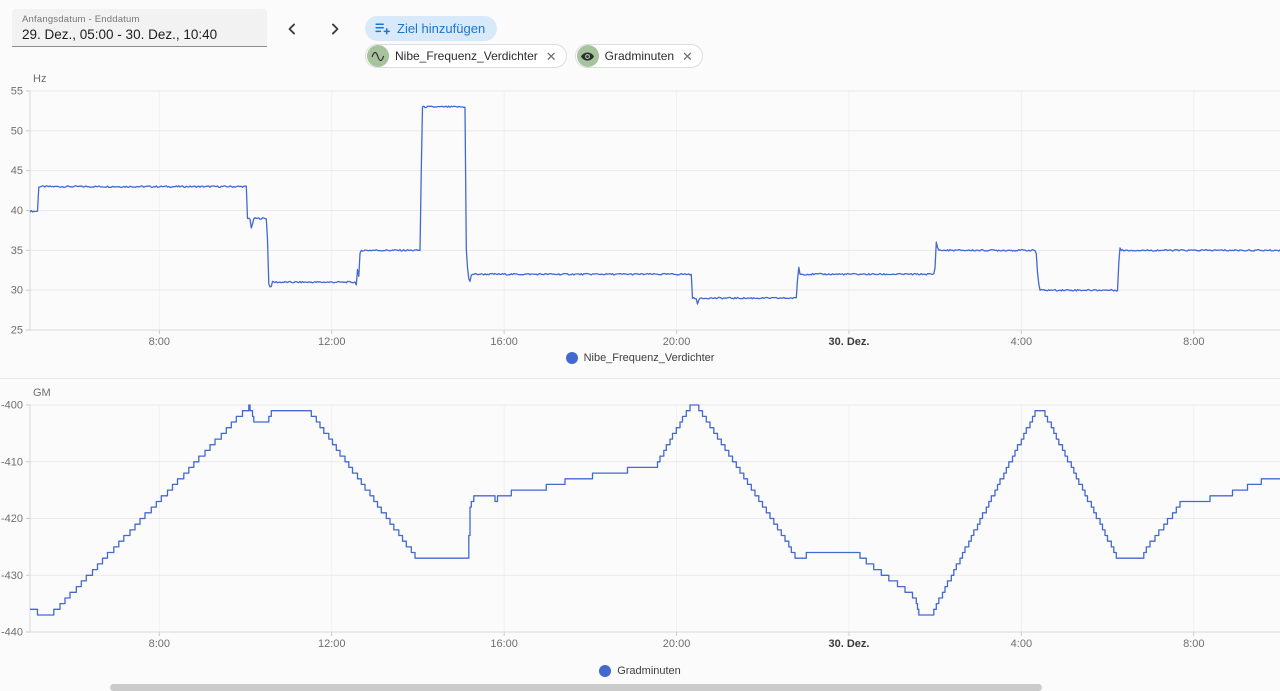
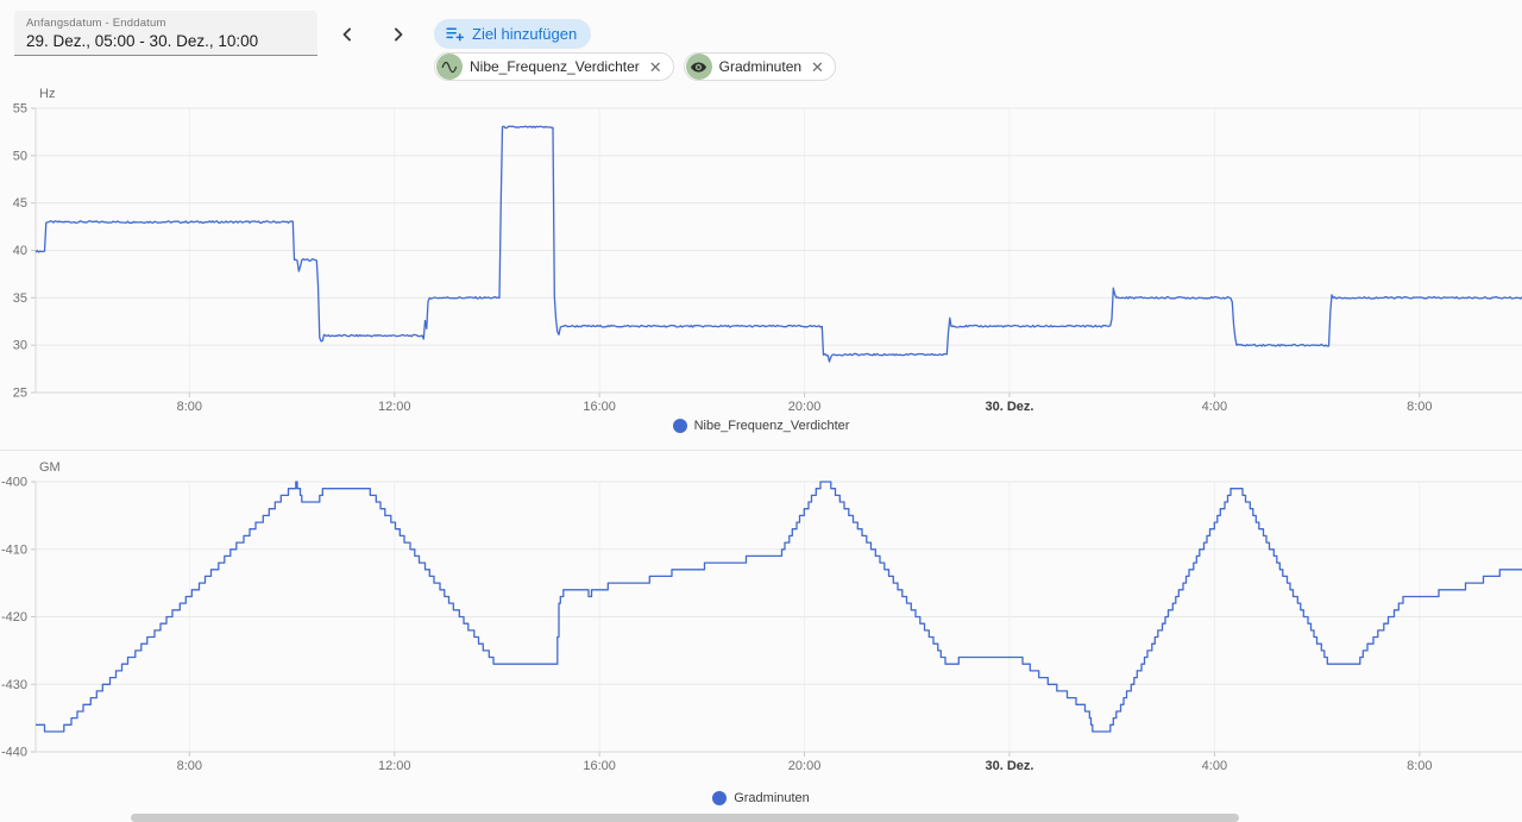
  Anfangsdatum - Enddatum
- 29. Dez., 05:00 - 30. Dez., 10:40
+ 29. Dez., 05:00 - 30. Dez., 10:00
  Ziel hinzufügen
  Nibe_Frequenz_Verdichter
  ✕
  Gradminuten
  ✕
  8:00
  12:00
  16:00
  20:00
  30. Dez.
  4:00
  8:00
  25
  30
  35
  40
  45
  50
  55
  Hz
  Nibe_Frequenz_Verdichter
  8:00
  12:00
  16:00
  20:00
  30. Dez.
  4:00
  8:00
  -440
  -430
  -420
  -410
  -400
  GM
  Gradminuten
